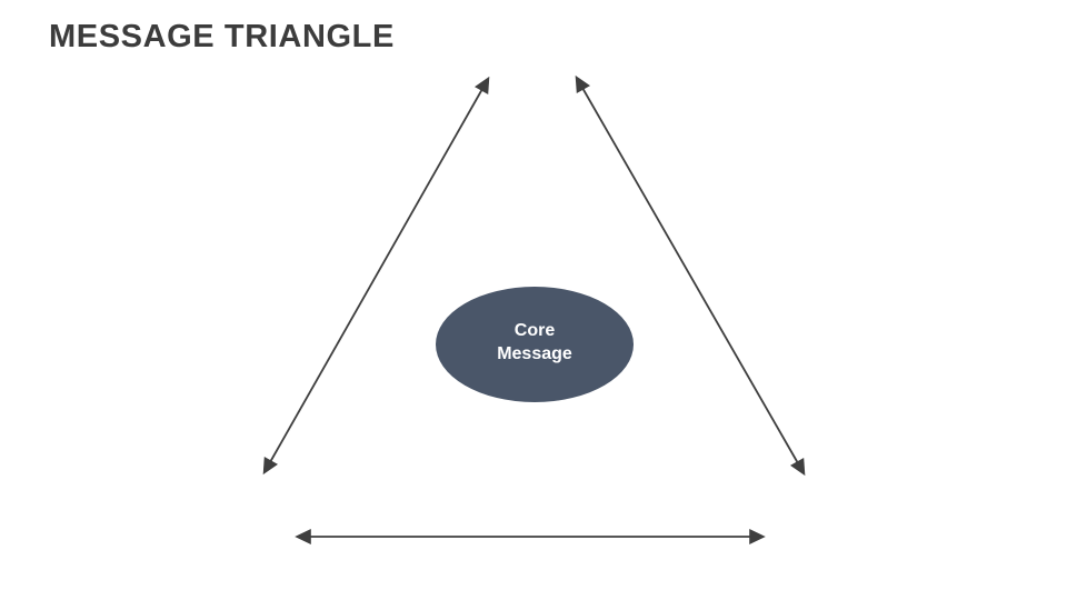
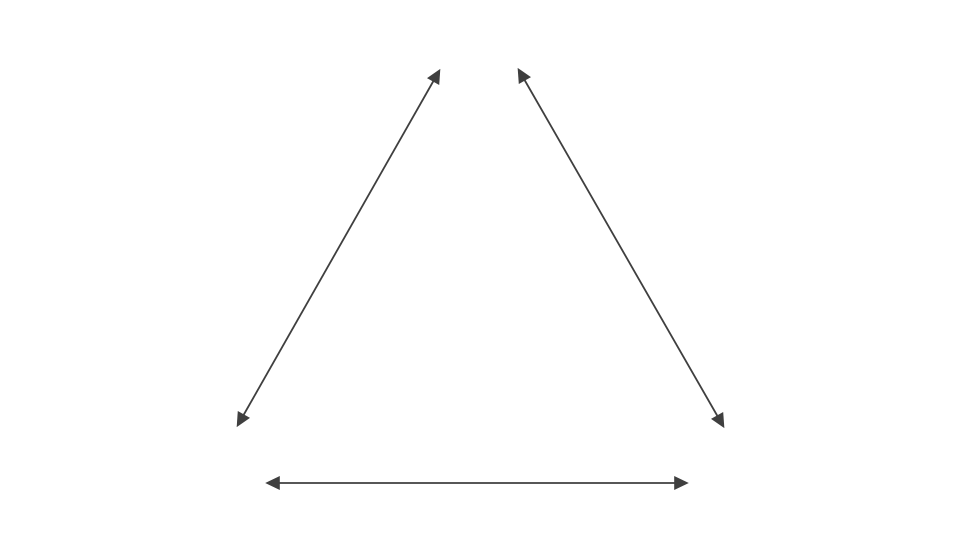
- MESSAGE TRIANGLE
- Core
- Message
